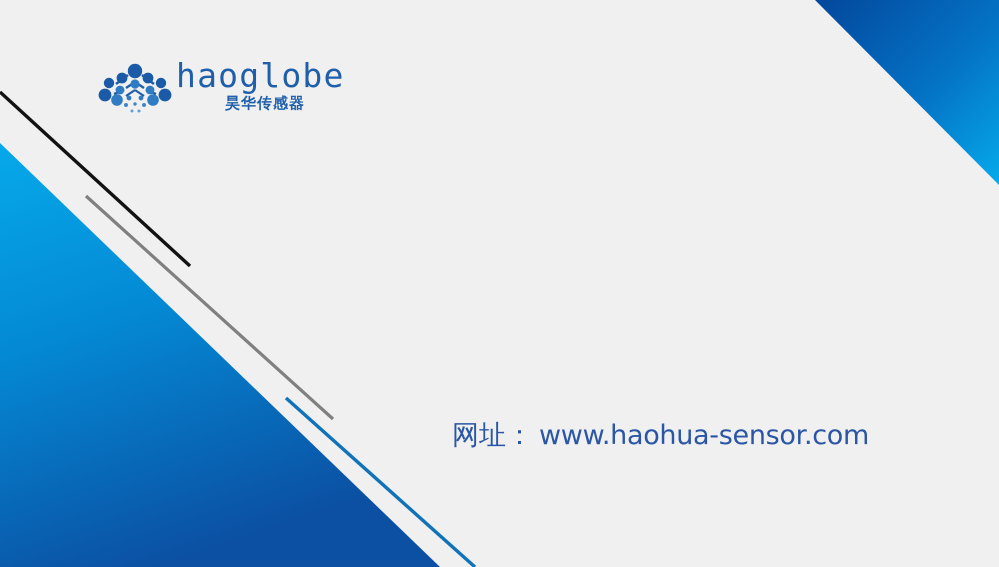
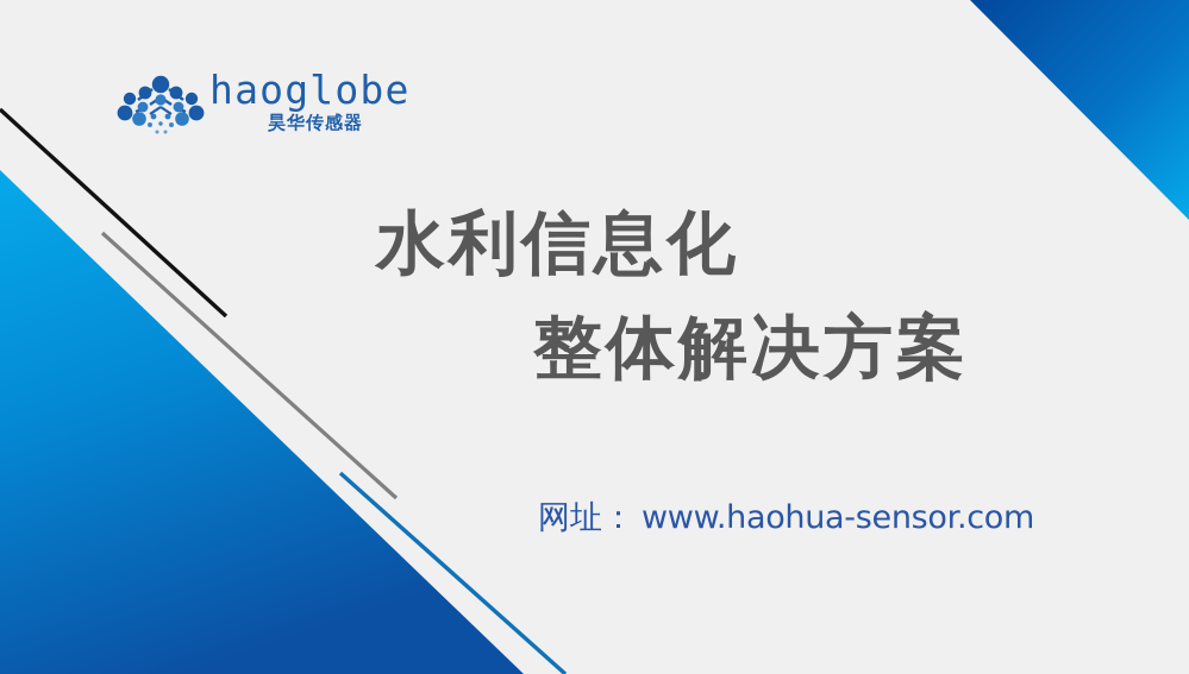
  haoglobe
  昊华传感器
+ 水利信息化
+ 整体解决方案
  网址：
  www.haohua-sensor.com
